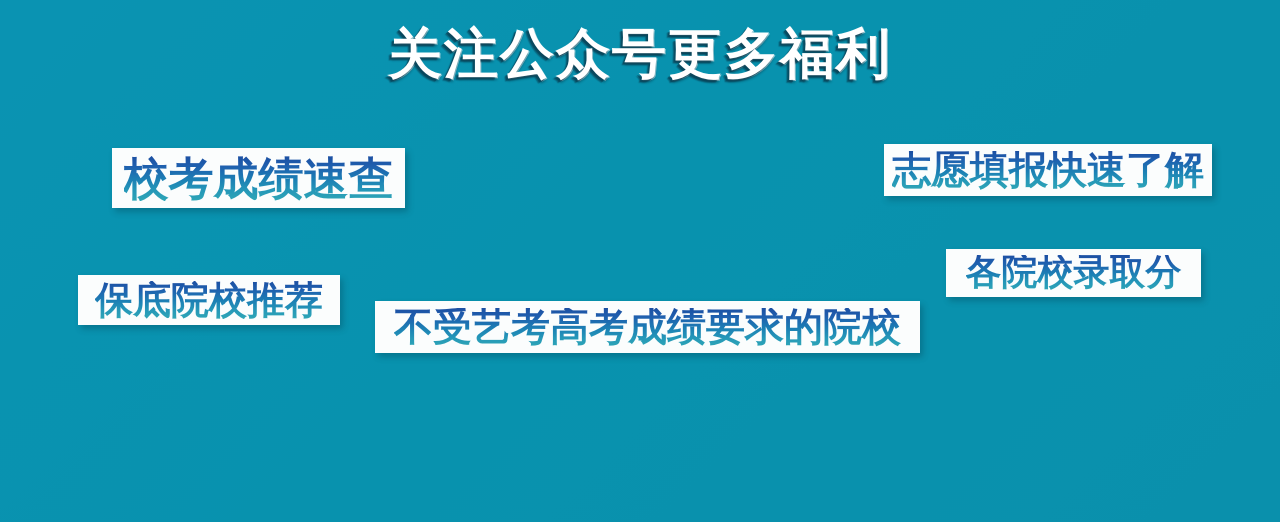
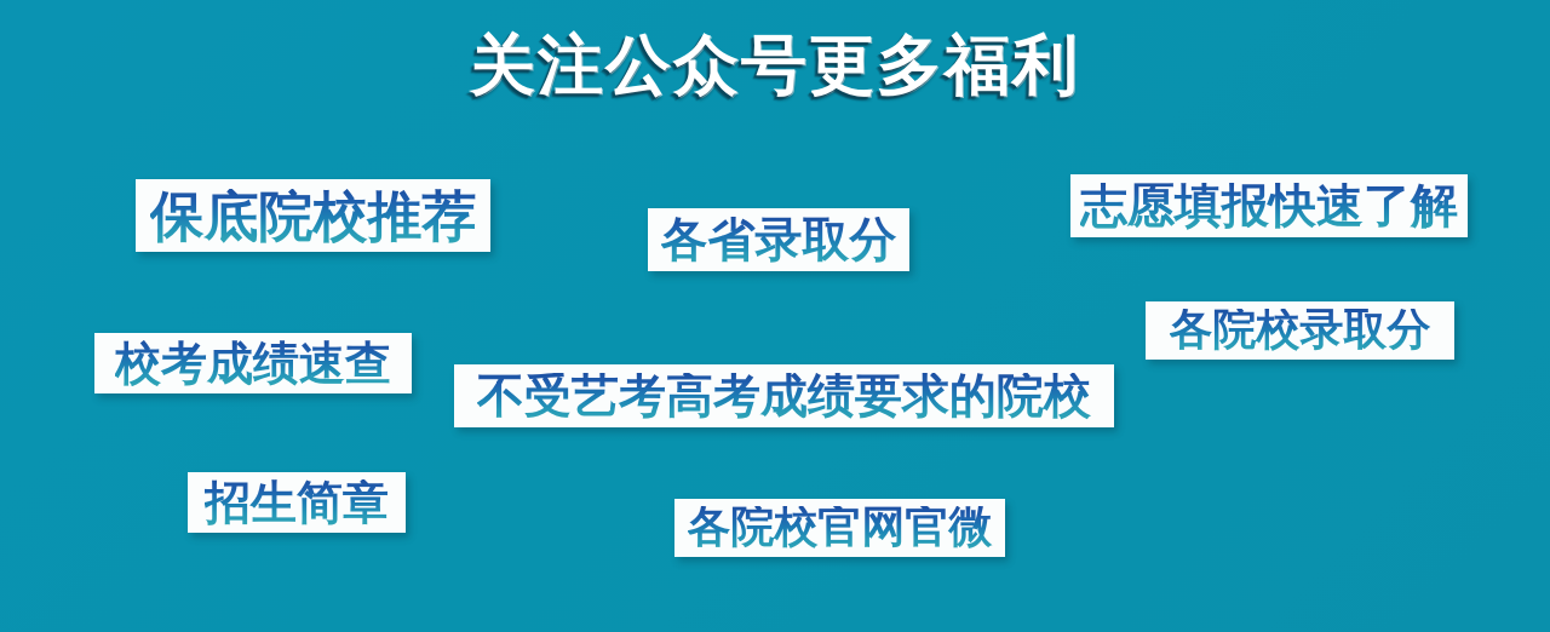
  关注公众号更多福利
- 校考成绩速查
+ 保底院校推荐
+ 各省录取分
  志愿填报快速了解
  各院校录取分
- 保底院校推荐
+ 校考成绩速查
  不受艺考高考成绩要求的院校
+ 招生简章
+ 各院校官网官微
